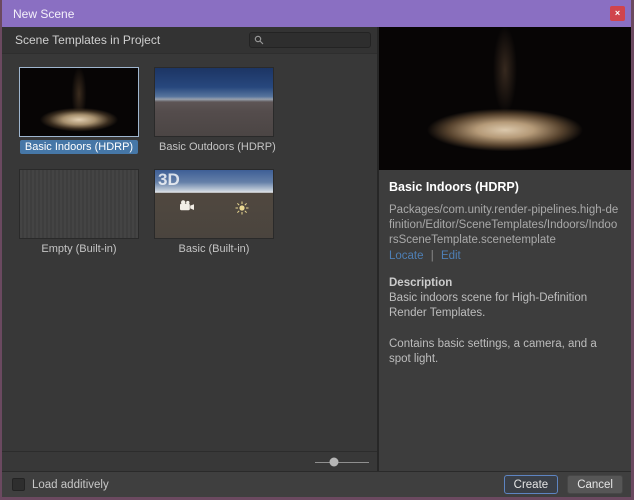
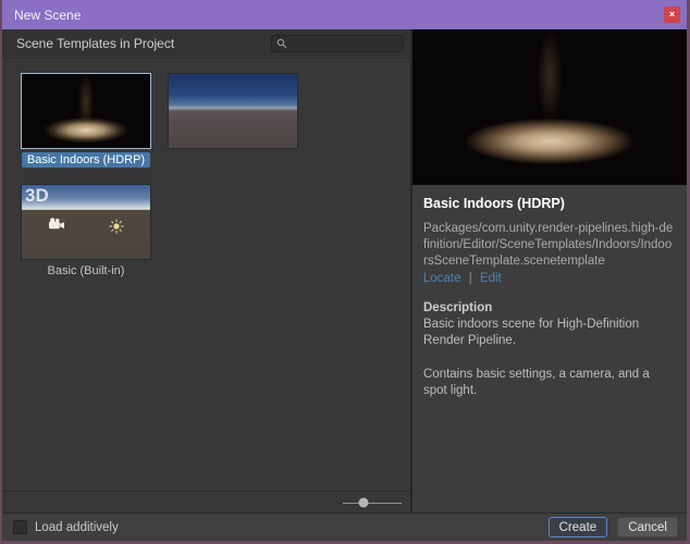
  New Scene
  ×
  Scene Templates in Project
  Basic Indoors (HDRP)
- Basic Outdoors (HDRP)
- Empty (Built-in)
  3D
  Basic (Built-in)
  Basic Indoors (HDRP)
  Packages/com.unity.render-pipelines.high-definition/Editor/SceneTemplates/Indoors/IndoorsSceneTemplate.scenetemplate
  Locate | Edit
  Description
- Basic indoors scene for High-Definition Render Templates.
+ Basic indoors scene for High-Definition Render Pipeline.
  Contains basic settings, a camera, and a spot light.
  Load additively
  Create
  Cancel
